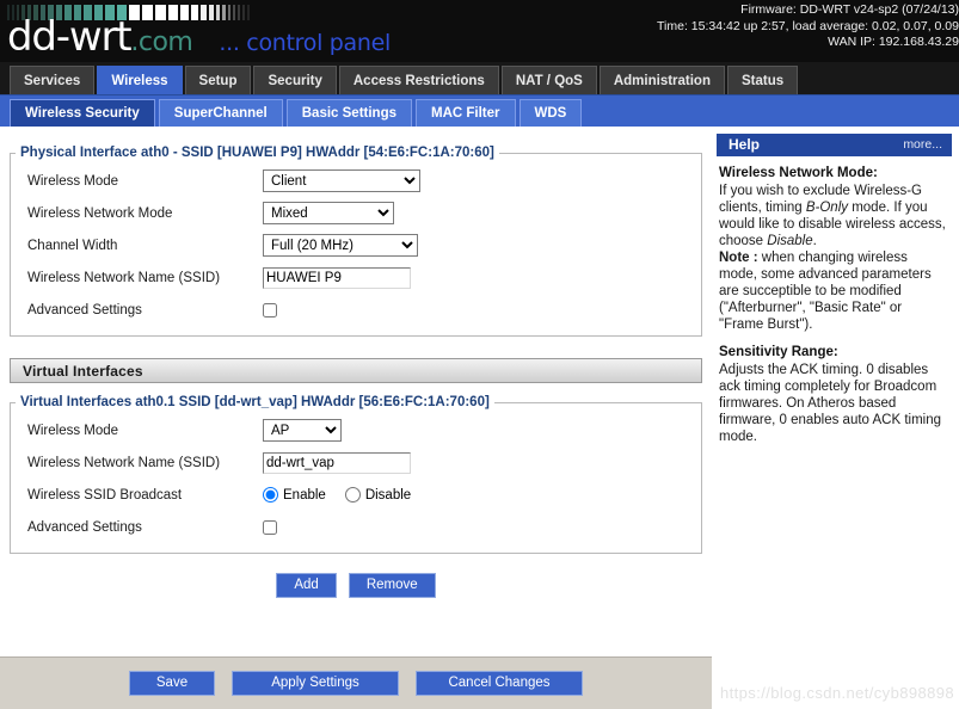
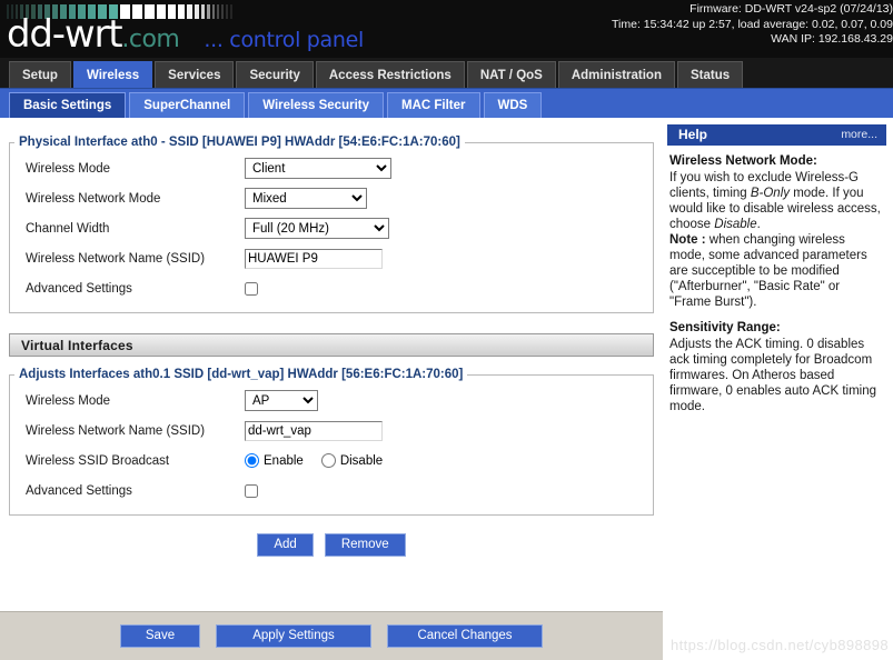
  dd-wrt
  .com
  ... control panel
  Firmware: DD-WRT v24-sp2 (07/24/13)
  Time: 15:34:42 up 2:57, load average: 0.02, 0.07, 0.09
  WAN IP: 192.168.43.29
- Services
+ Setup
  Wireless
- Setup
+ Services
  Security
  Access Restrictions
  NAT / QoS
  Administration
  Status
- Wireless Security
+ Basic Settings
  SuperChannel
- Basic Settings
+ Wireless Security
  MAC Filter
  WDS
  Physical Interface ath0 - SSID [HUAWEI P9] HWAddr [54:E6:FC:1A:70:60]
  Wireless Mode
  Client
  Wireless Network Mode
  Mixed
  Channel Width
  Full (20 MHz)
  Wireless Network Name (SSID)
  HUAWEI P9
  Advanced Settings
  Virtual Interfaces
- Virtual Interfaces ath0.1 SSID [dd-wrt_vap] HWAddr [56:E6:FC:1A:70:60]
+ Adjusts Interfaces ath0.1 SSID [dd-wrt_vap] HWAddr [56:E6:FC:1A:70:60]
  Wireless Mode
  AP
  Wireless Network Name (SSID)
  dd-wrt_vap
  Wireless SSID Broadcast
  Enable
  Disable
  Advanced Settings
  Add
  Remove
  Help
  more...
  Wireless Network Mode:
  If you wish to exclude Wireless-G clients, timing B-Only mode. If you would like to disable wireless access, choose Disable.
  Note : when changing wireless mode, some advanced parameters are succeptible to be modified ("Afterburner", "Basic Rate" or "Frame Burst").
  Sensitivity Range:
  Adjusts the ACK timing. 0 disables ack timing completely for Broadcom firmwares. On Atheros based firmware, 0 enables auto ACK timing mode.
  Save
  Apply Settings
  Cancel Changes
  https://blog.csdn.net/cyb898898
